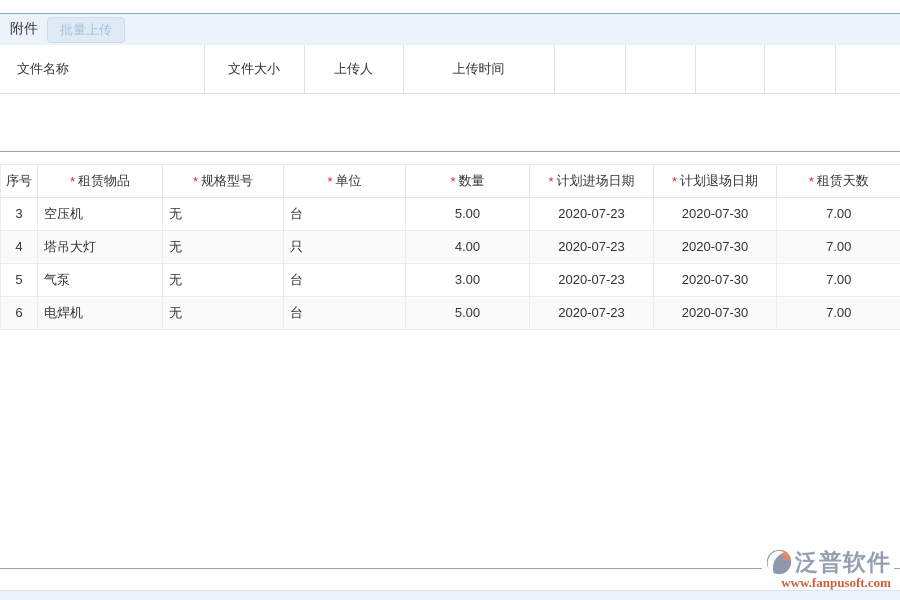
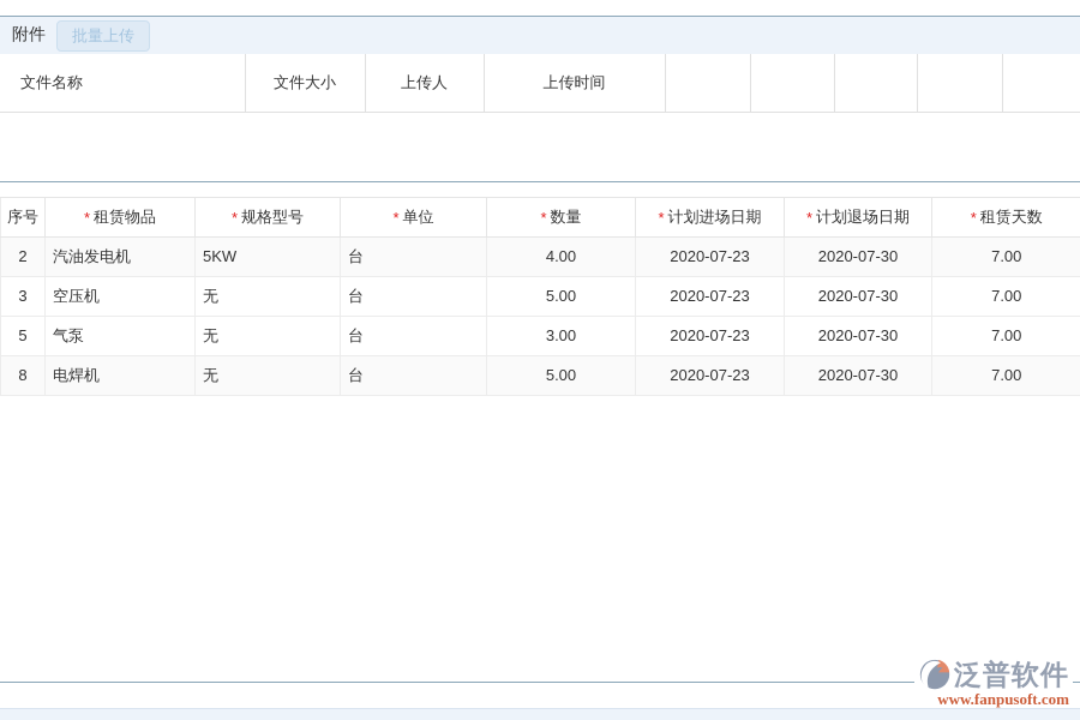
  附件
  批量上传
  文件名称	文件大小	上传人	上传时间
  序号	* 租赁物品	* 规格型号	* 单位	* 数量	* 计划进场日期	* 计划退场日期	* 租赁天数
+ 2	汽油发电机	5KW	台	4.00	2020-07-23	2020-07-30	7.00
  3	空压机	无	台	5.00	2020-07-23	2020-07-30	7.00
- 4	塔吊大灯	无	只	4.00	2020-07-23	2020-07-30	7.00
  5	气泵	无	台	3.00	2020-07-23	2020-07-30	7.00
- 6	电焊机	无	台	5.00	2020-07-23	2020-07-30	7.00
+ 8	电焊机	无	台	5.00	2020-07-23	2020-07-30	7.00
  泛普软件
  www.fanpusoft.com
